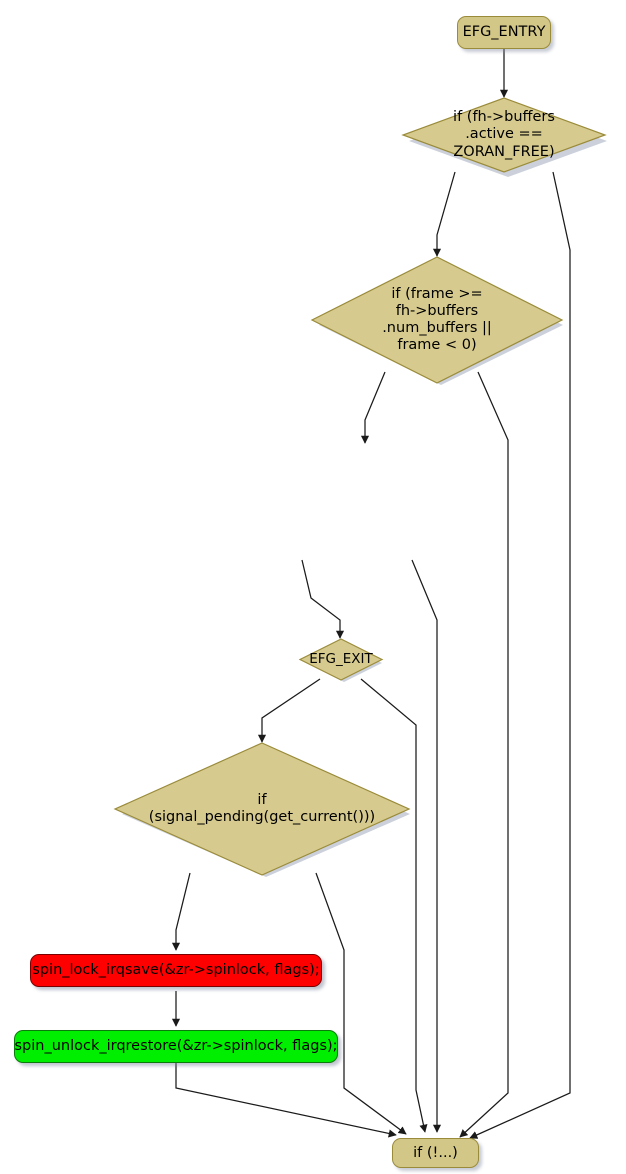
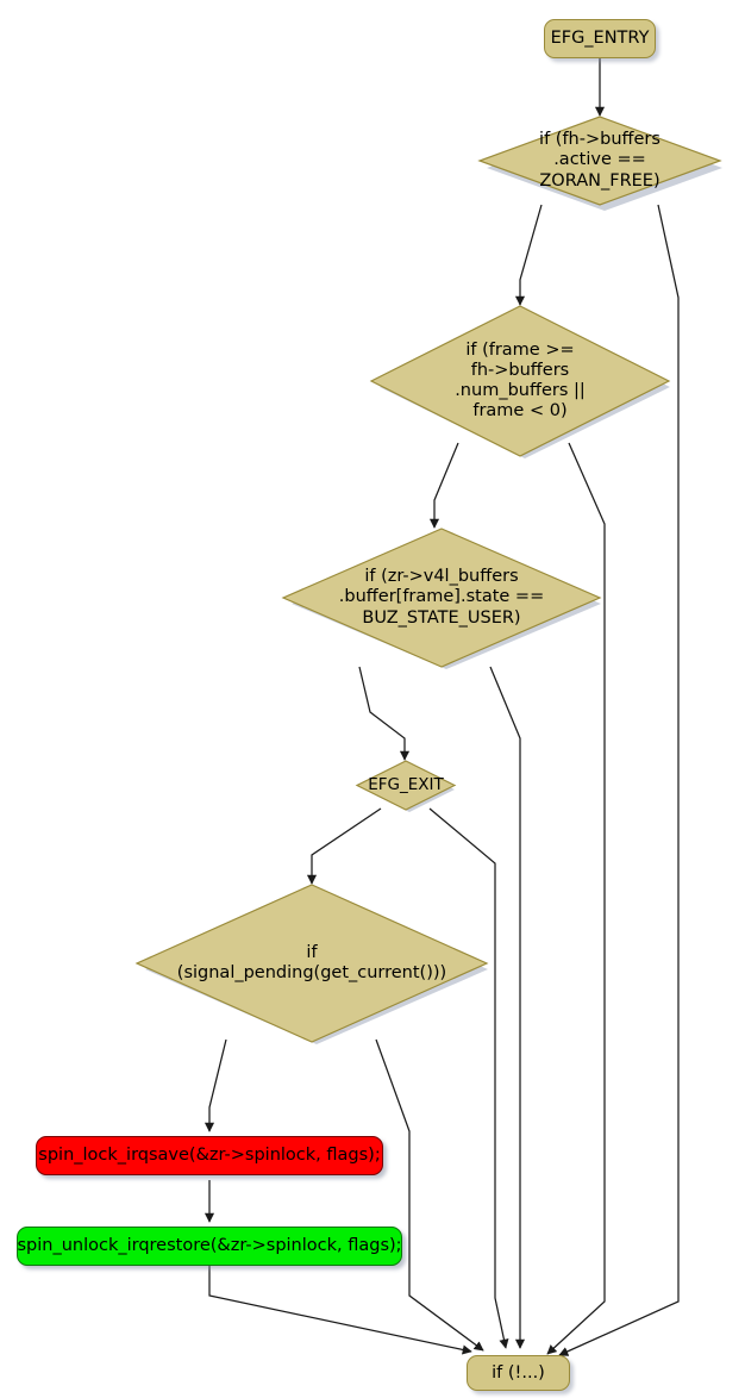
  EFG_ENTRY
  if (fh->buffers
  .active ==
  ZORAN_FREE)
  if (frame >=
  fh->buffers
  .num_buffers ||
  frame < 0)
+ if (zr->v4l_buffers
+ .buffer[frame].state ==
+ BUZ_STATE_USER)
  EFG_EXIT
  if
  (signal_pending(get_current()))
  spin_lock_irqsave(&zr->spinlock, flags);
  spin_unlock_irqrestore(&zr->spinlock, flags);
  if (!...)
